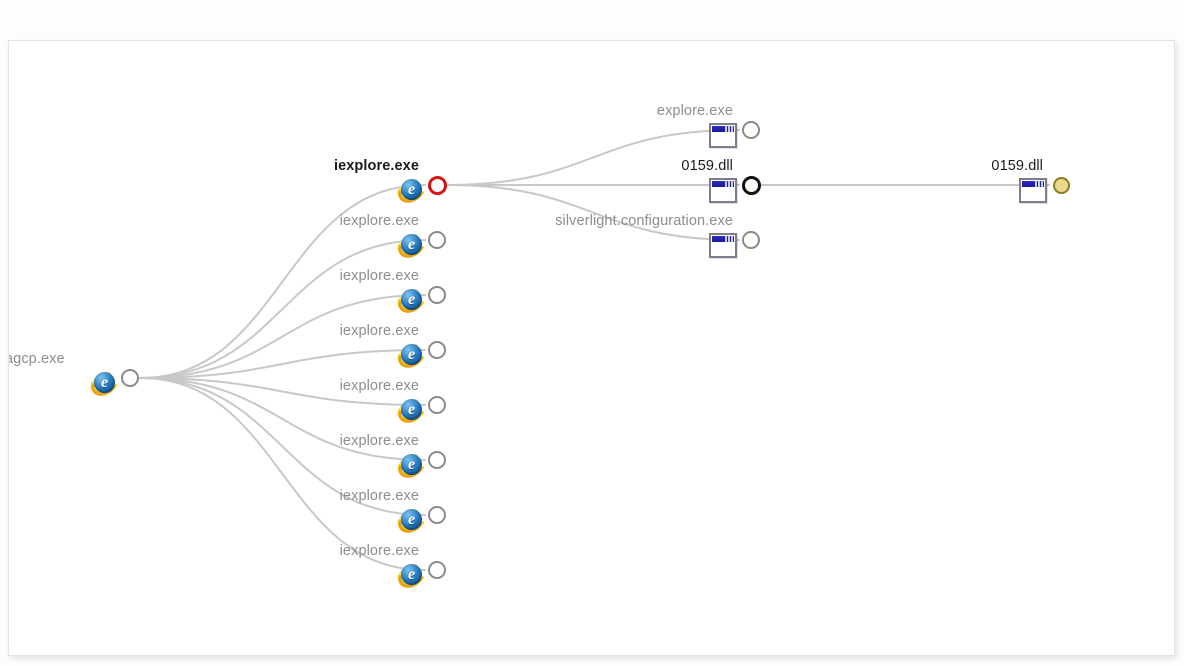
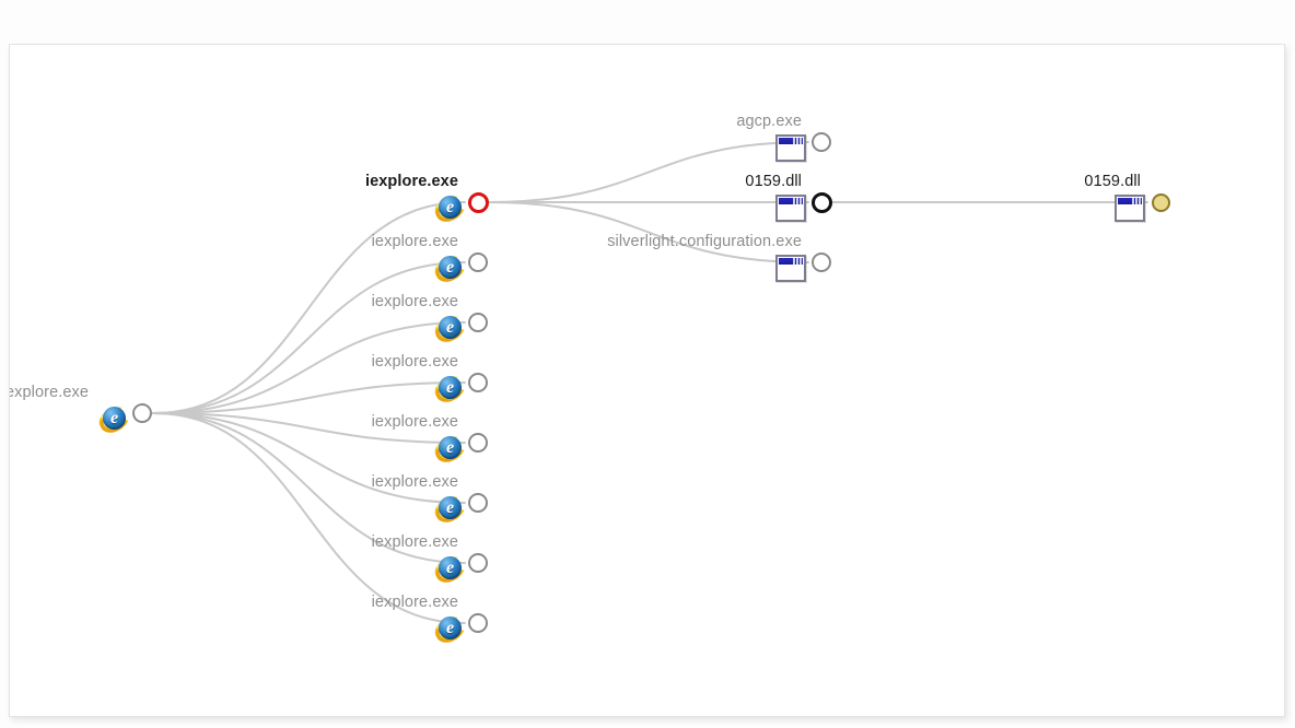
  e
- agcp.exe
+ explore.exe
  e
  iexplore.exe
  e
  iexplore.exe
  e
  iexplore.exe
  e
  iexplore.exe
  e
  iexplore.exe
  e
  iexplore.exe
  e
  iexplore.exe
  e
  iexplore.exe
- explore.exe
+ agcp.exe
  0159.dll
  silverlight.configuration.exe
  0159.dll
